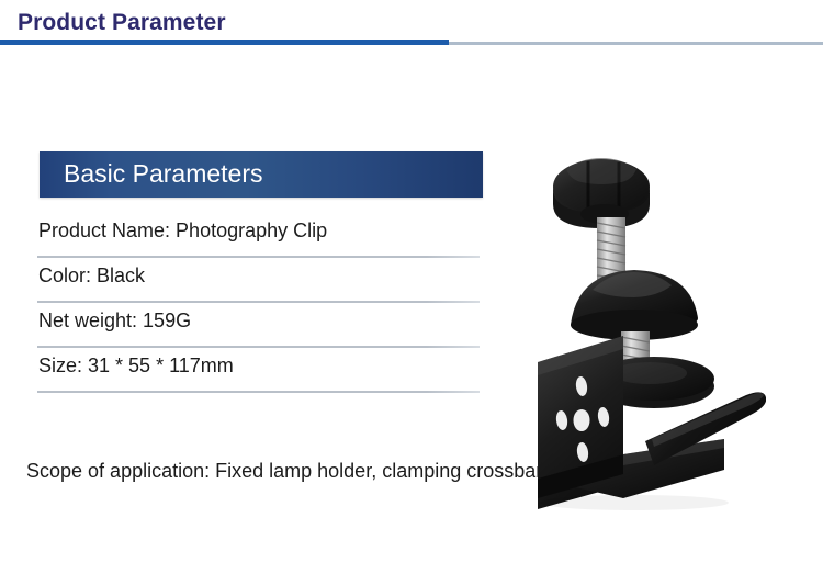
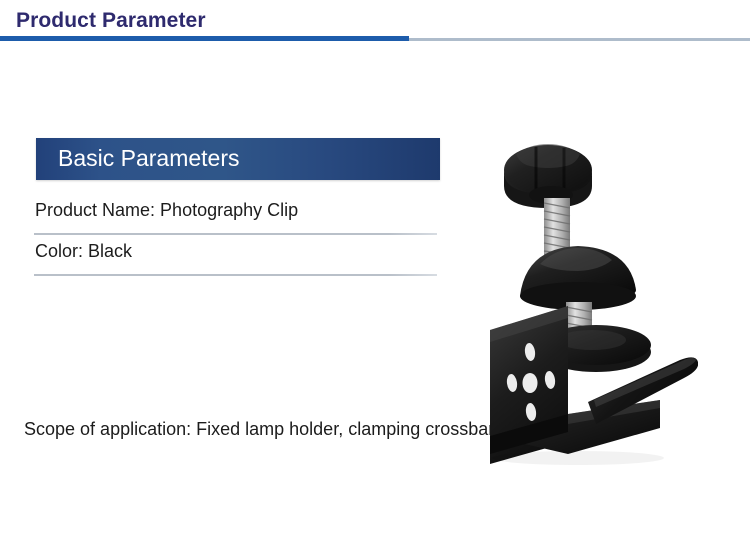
  Product Parameter
  Basic Parameters
  Product Name: Photography Clip
  Color: Black
- Net weight: 159G
- Size: 31 * 55 * 117mm
  Scope of application: Fixed lamp holder, clamping crossba
